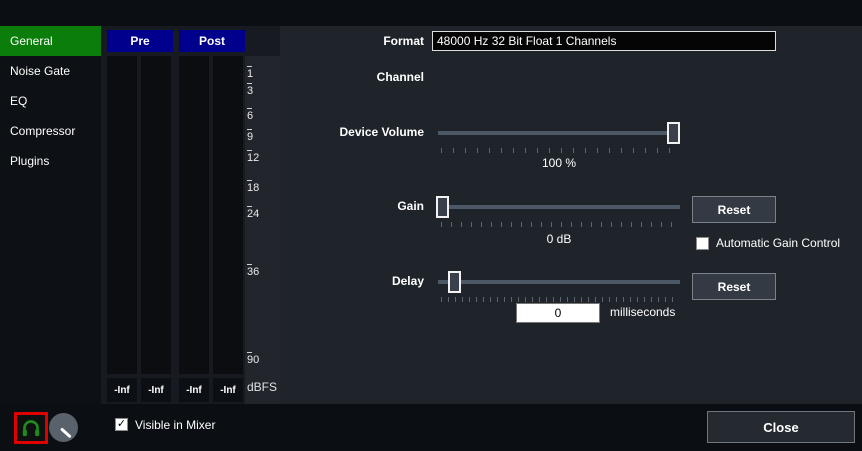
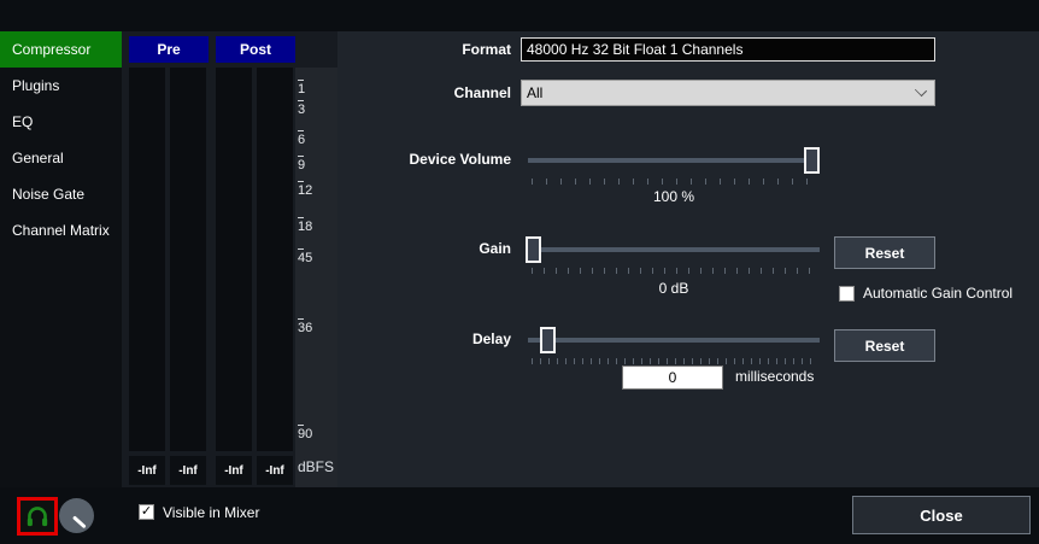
- General
+ Compressor
- Noise Gate
+ Plugins
  EQ
- Compressor
+ General
- Plugins
+ Noise Gate
+ Channel Matrix
  Pre
  Post
  1
  3
  6
  9
  12
  18
- 24
+ 45
  36
  90
  dBFS
  -Inf
  -Inf
  -Inf
  -Inf
  Format
  48000 Hz 32 Bit Float 1 Channels
  Channel
+ All
  Device Volume
  100 %
  Gain
  0 dB
  Reset
  Automatic Gain Control
  Delay
  Reset
  0
  milliseconds
  ✓
  Visible in Mixer
  Close
